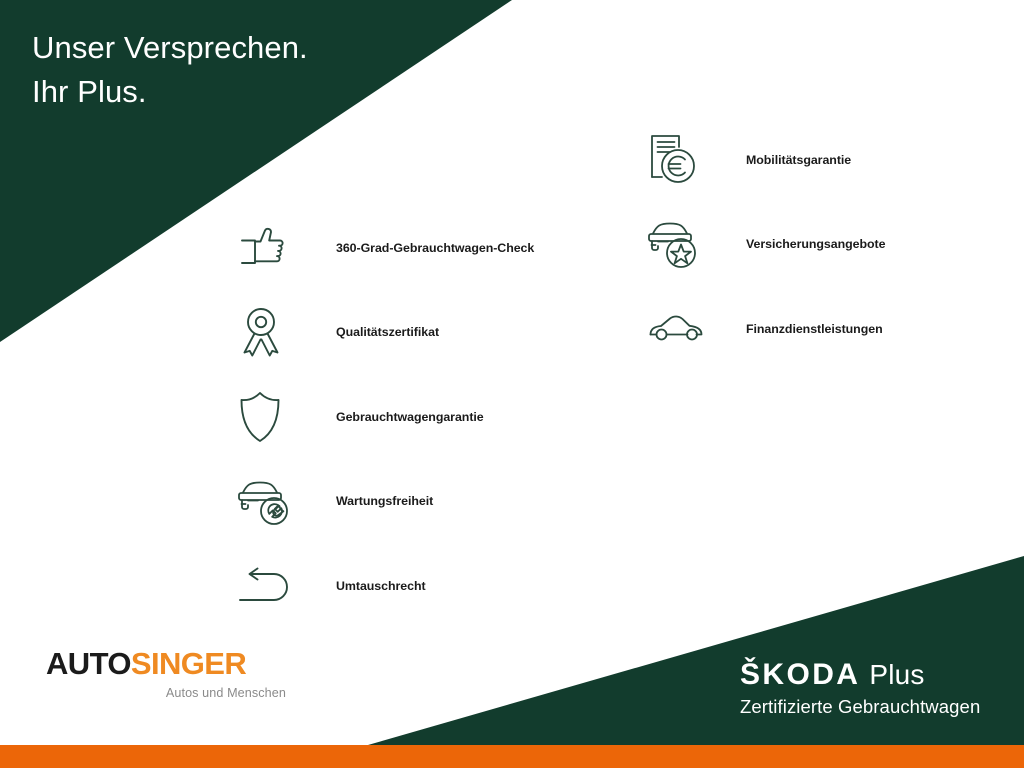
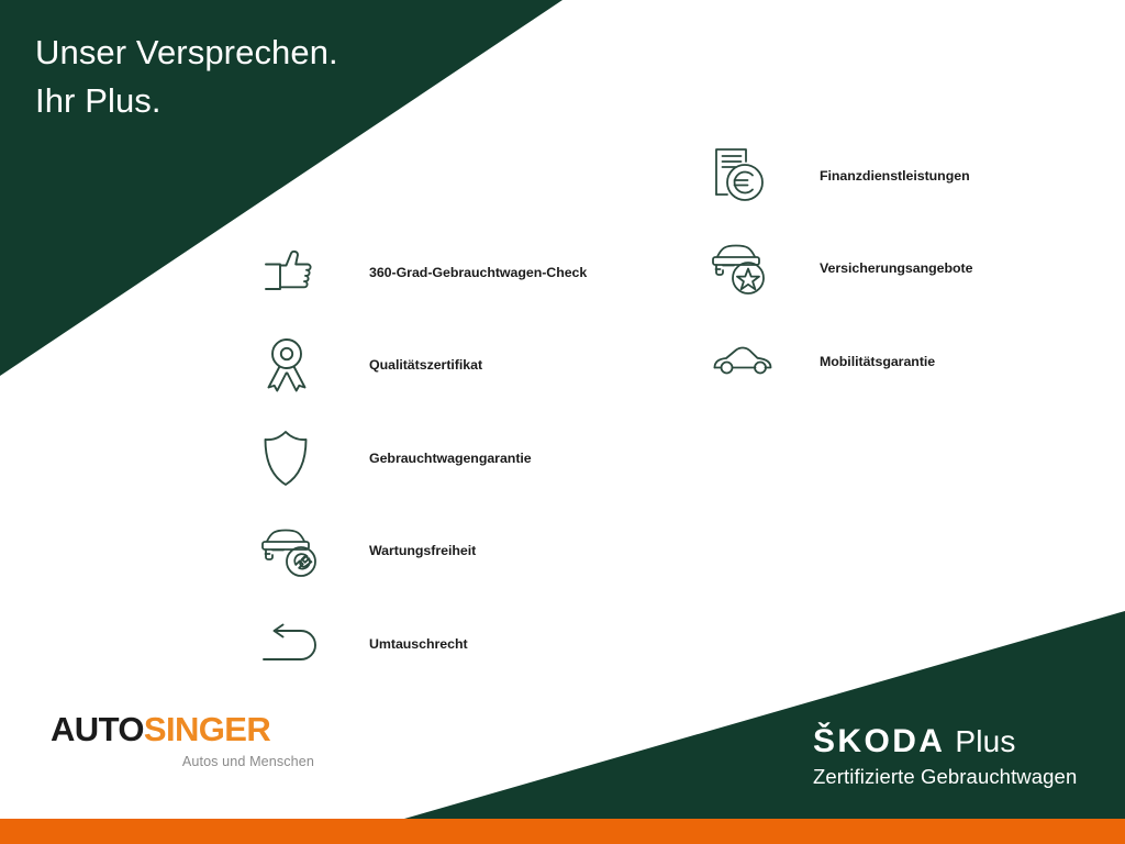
  Unser Versprechen.
  Ihr Plus.
  360-Grad-Gebrauchtwagen-Check
  Qualitätszertifikat
  Gebrauchtwagengarantie
  Wartungsfreiheit
  Umtauschrecht
- Mobilitätsgarantie
+ Finanzdienstleistungen
  Versicherungsangebote
- Finanzdienstleistungen
+ Mobilitätsgarantie
  AUTOSINGER
  Autos und Menschen
  ŠKODA
  Plus
  Zertifizierte Gebrauchtwagen
